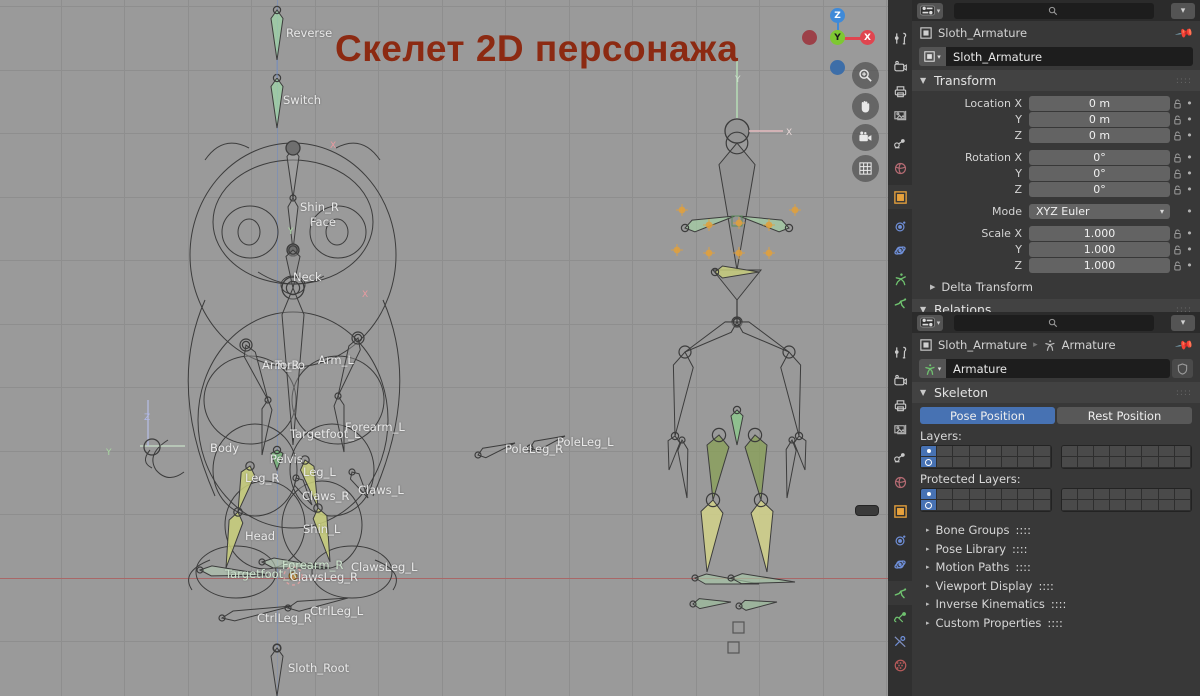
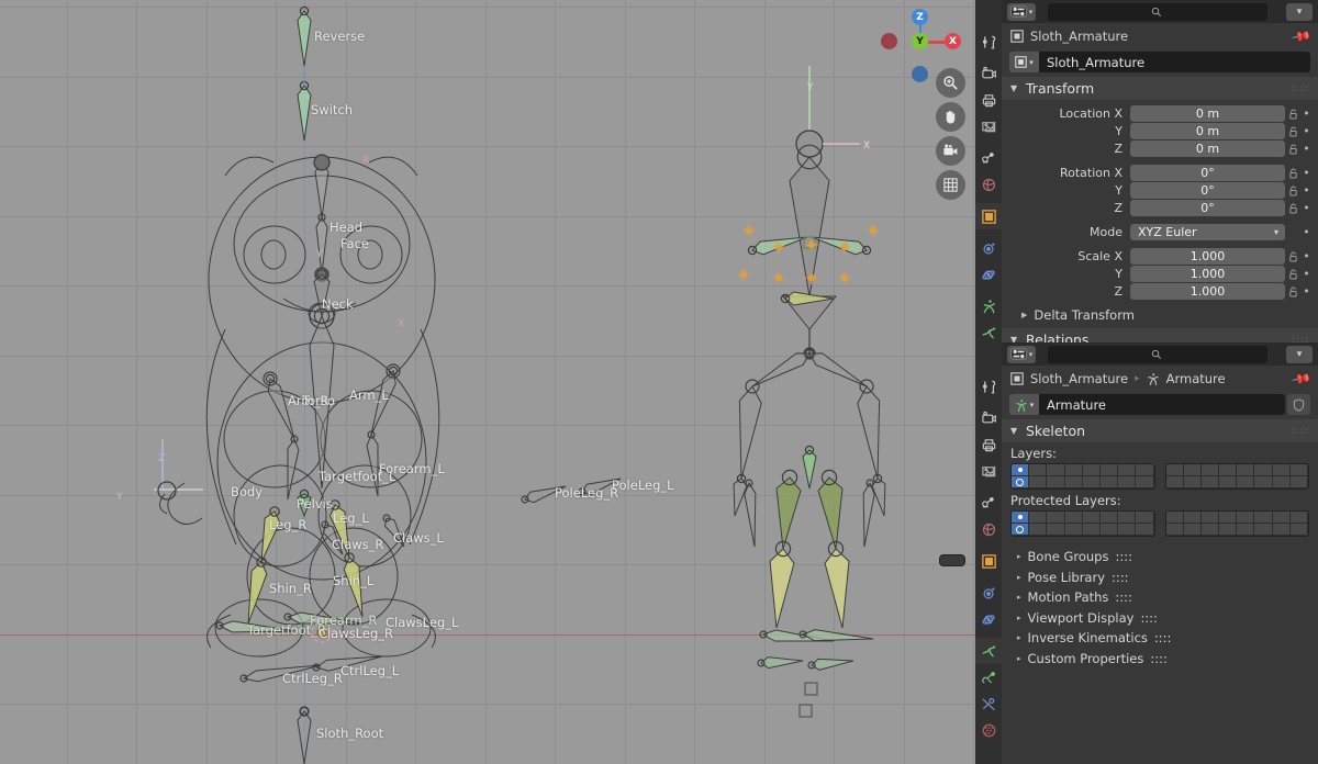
- Скелет 2D персонажа
  Reverse
  Switch
- Shin_R
+ Head
  Face
  Neck
  Torso
  Arm_R
  Arm_L
  Targetfoot_L
  Forearm_L
  Body
  Pelvis
  Leg_R
  Leg_L
  Claws_R
  Claws_L
- Head
+ Shin_R
  Shin_L
  Targetfoot_R
  Forearm_R
  ClawsLeg_R
  ClawsLeg_L
  CtrlLeg_R
  CtrlLeg_L
  Sloth_Root
  PoleLeg_R
  PoleLeg_L
  X
  Y
  X
  Z
  Y
  X
  Y
  Z
  Y
  X
  ▾
  ▾
  Sloth_Armature
  ▾
  Sloth_Armature
  ▼
  Transform
  ::::
  Location X
  0 m
  •
  Y
  0 m
  •
  Z
  0 m
  •
  Rotation X
  0°
  •
  Y
  0°
  •
  Z
  0°
  •
  Mode
  XYZ Euler
  ▾
  •
  Scale X
  1.000
  •
  Y
  1.000
  •
  Z
  1.000
  •
  ▶
  Delta Transform
  ▼
  Relations
  ::::
  ▾
  ▾
  Sloth_Armature
  ▸
  Armature
  ▾
  Armature
  ▼
  Skeleton
  ::::
- Pose Position
- Rest Position
  Layers:
  Protected Layers:
  ▸
  Bone Groups
  ::::
  ▸
  Pose Library
  ::::
  ▸
  Motion Paths
  ::::
  ▸
  Viewport Display
  ::::
  ▸
  Inverse Kinematics
  ::::
  ▸
  Custom Properties
  ::::
